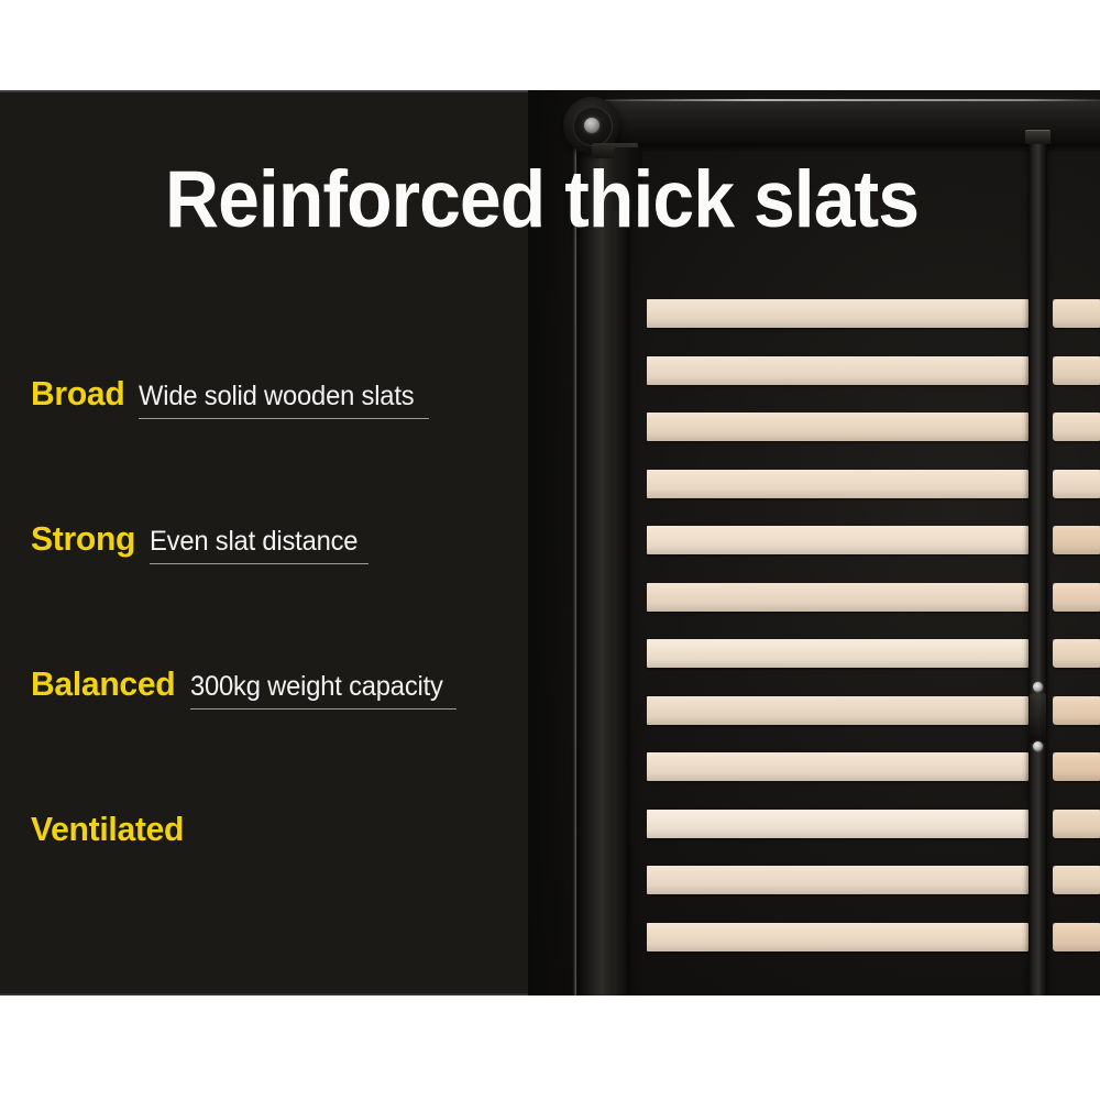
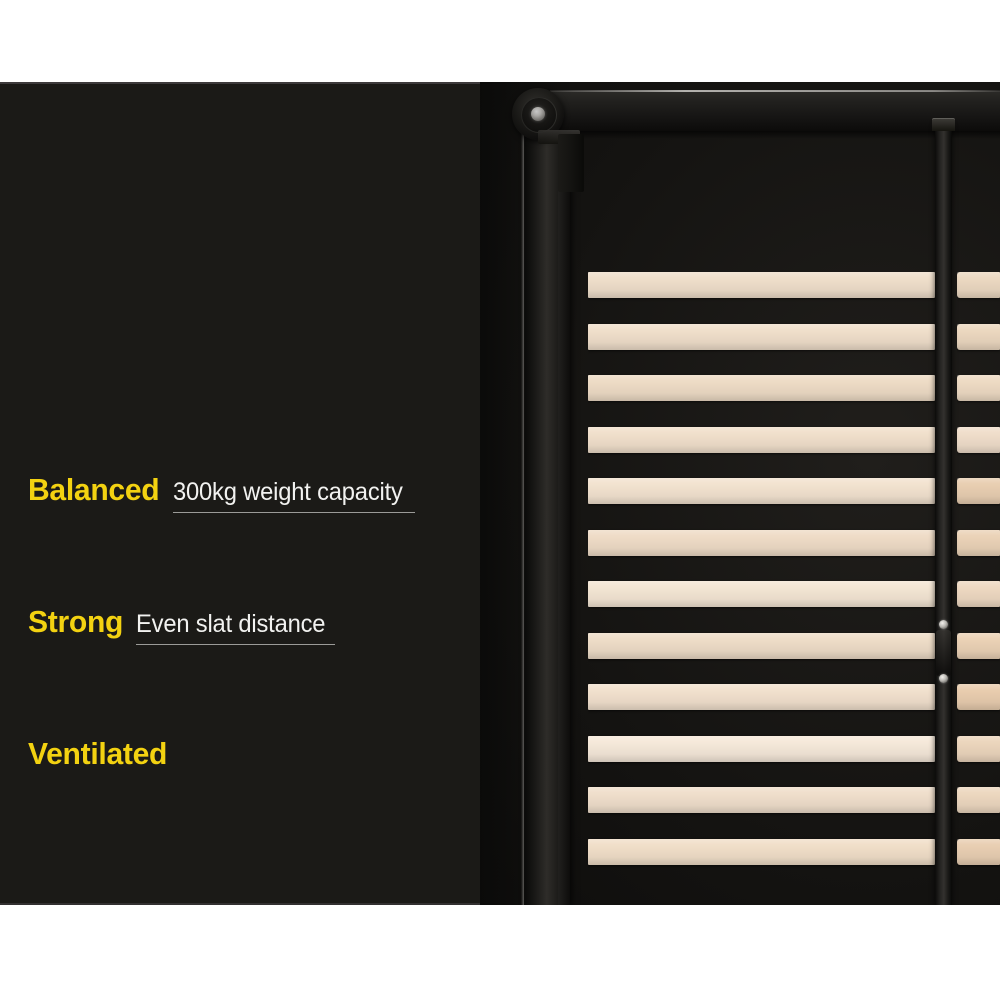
- Reinforced thick slats
- Broad
- Wide solid wooden slats
- Strong
+ Balanced
- Even slat distance
+ 300kg weight capacity
- Balanced
+ Strong
- 300kg weight capacity
+ Even slat distance
  Ventilated
